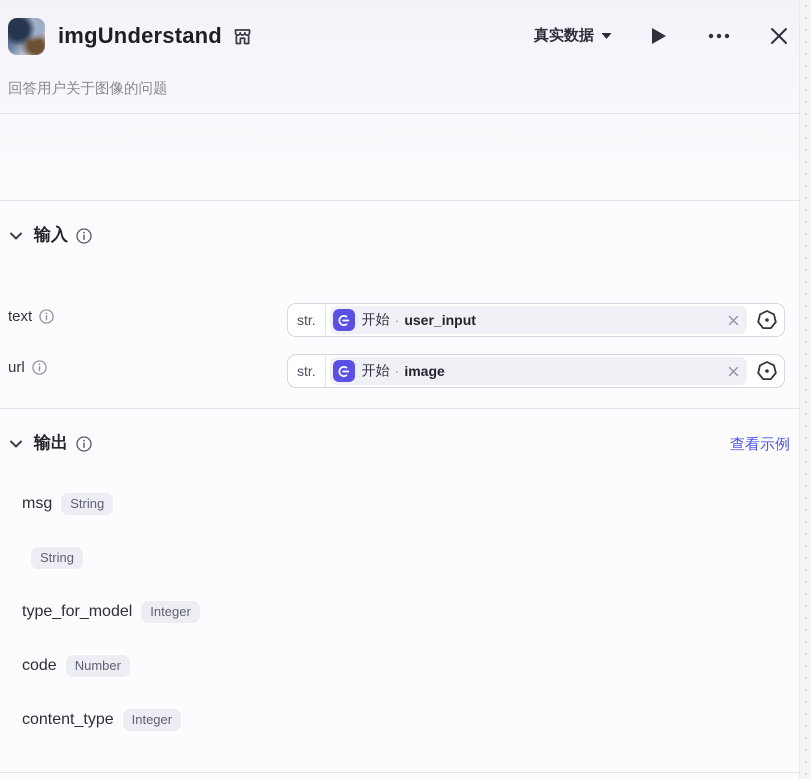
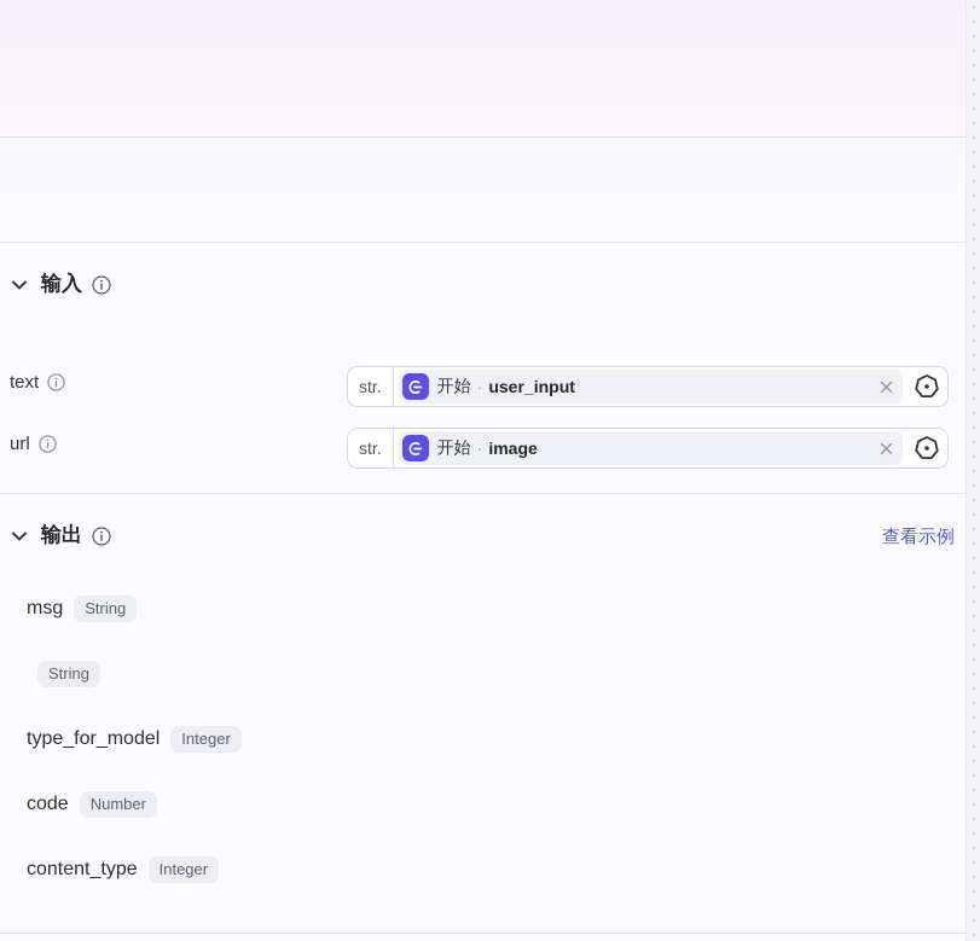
- imgUnderstand
- 真实数据
- 回答用户关于图像的问题
  输入
  text
  str.
  开始
  ·
  user_input
  url
  str.
  开始
  ·
  image
  输出
  查看示例
  msg
  String
  String
  type_for_model
  Integer
  code
  Number
  content_type
  Integer
